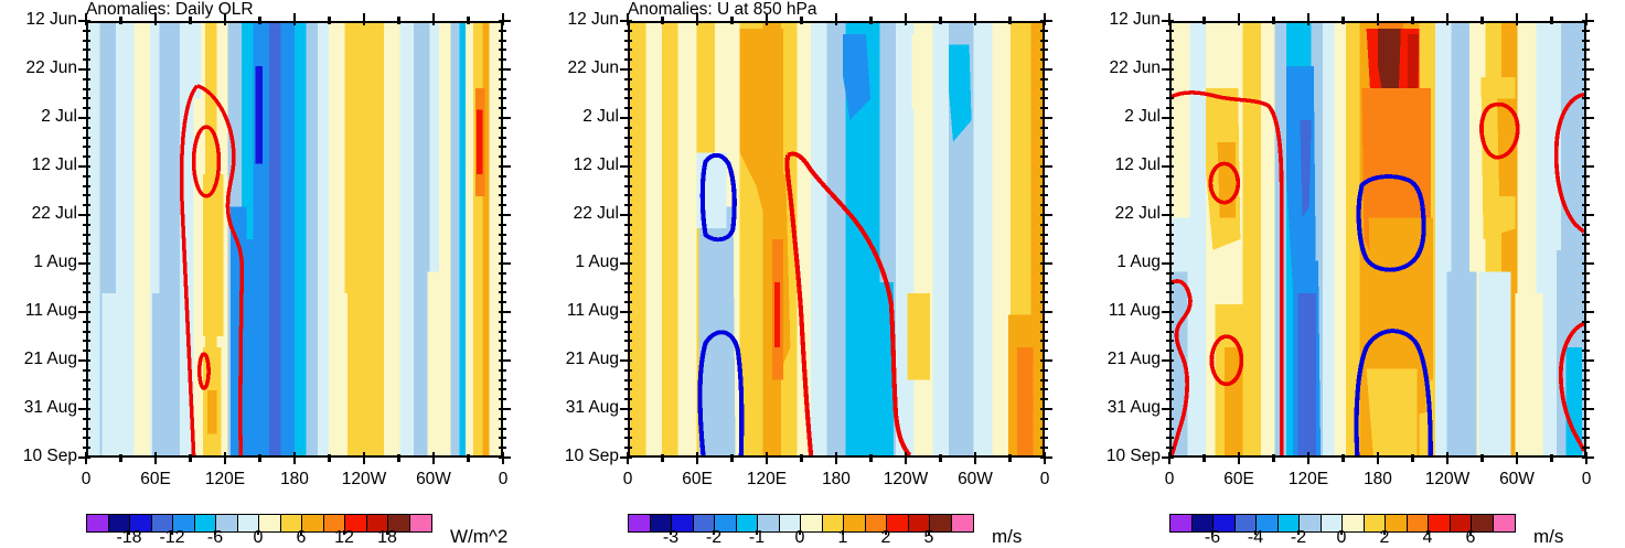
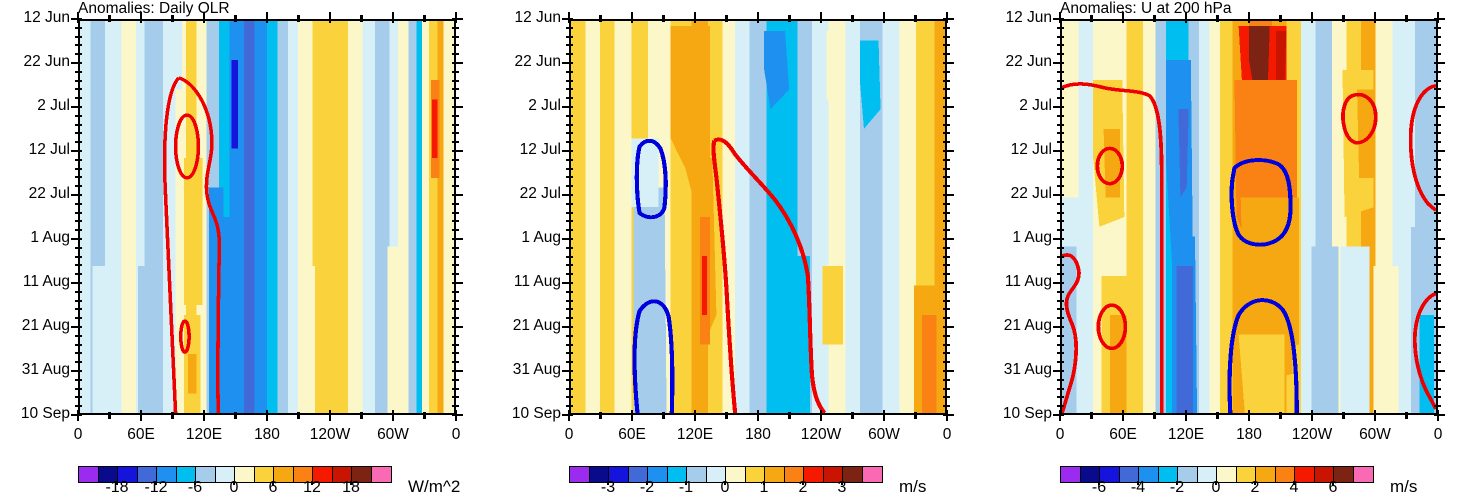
  Anomalies: Daily OLR
  12 Jun
  22 Jun
  2 Jul
  12 Jul
  22 Jul
  1 Aug
  11 Aug
  21 Aug
  31 Aug
  10 Sep
  0
  60E
  120E
  180
  120W
  60W
  0
  -18
  -12
  -6
  0
  6
  12
  18
  W/m^2
- Anomalies: U at 850 hPa
  12 Jun
  22 Jun
  2 Jul
  12 Jul
  22 Jul
  1 Aug
  11 Aug
  21 Aug
  31 Aug
  10 Sep
  0
  60E
  120E
  180
  120W
  60W
  0
  -3
  -2
  -1
  0
  1
  2
- 5
+ 3
  m/s
+ Anomalies: U at 200 hPa
  12 Jun
  22 Jun
  2 Jul
  12 Jul
  22 Jul
  1 Aug
  11 Aug
  21 Aug
  31 Aug
  10 Sep
  0
  60E
  120E
  180
  120W
  60W
  0
  -6
  -4
  -2
  0
  2
  4
  6
  m/s
